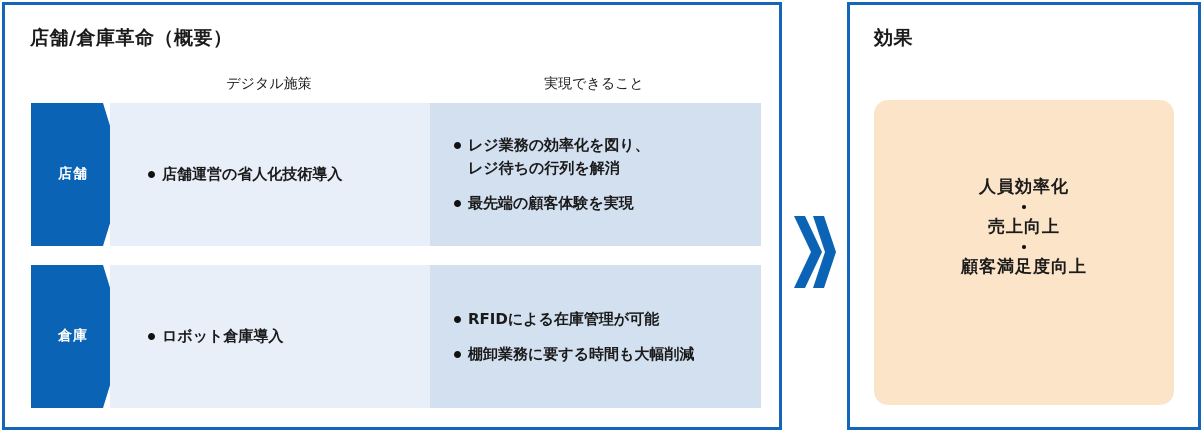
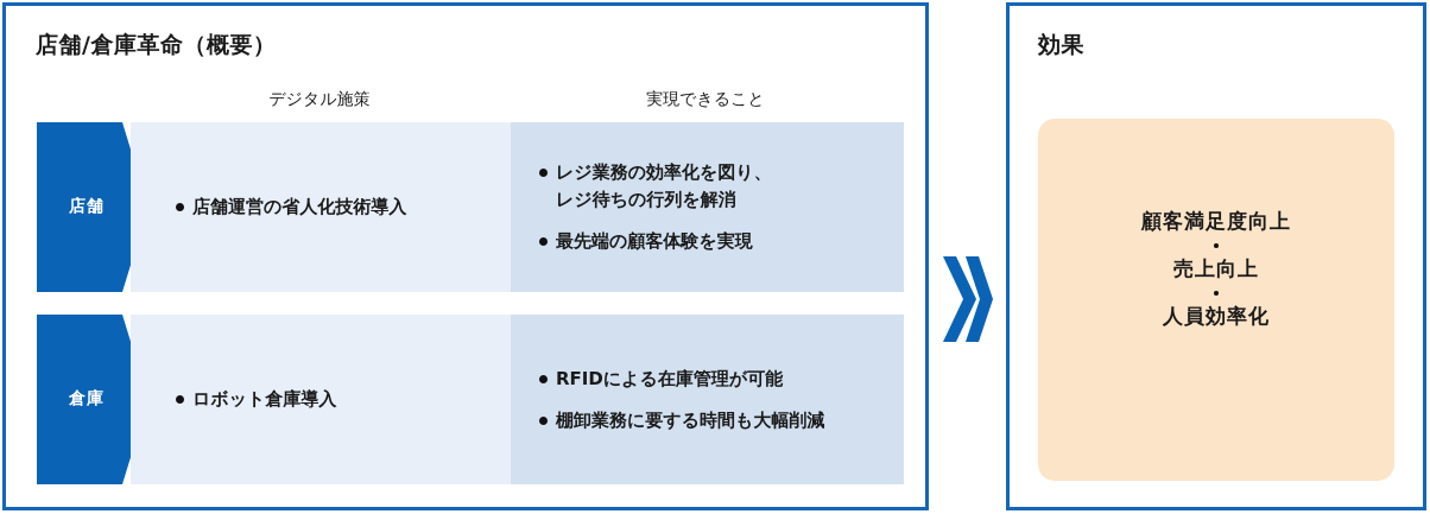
  店舗/倉庫革命（概要）
  デジタル施策
  実現できること
  店舗
  店舗運営の省人化技術導入
  レジ業務の効率化を図り、
  レジ待ちの行列を解消
  最先端の顧客体験を実現
  倉庫
  ロボット倉庫導入
  RFIDによる在庫管理が可能
  棚卸業務に要する時間も大幅削減
  効果
- 人員効率化
+ 顧客満足度向上
  売上向上
- 顧客満足度向上
+ 人員効率化
